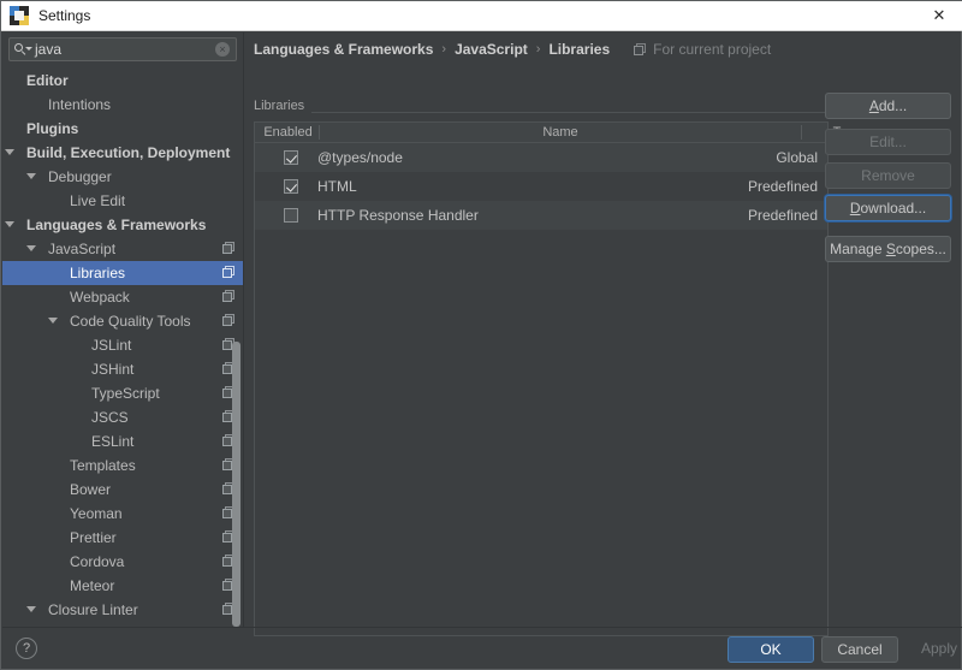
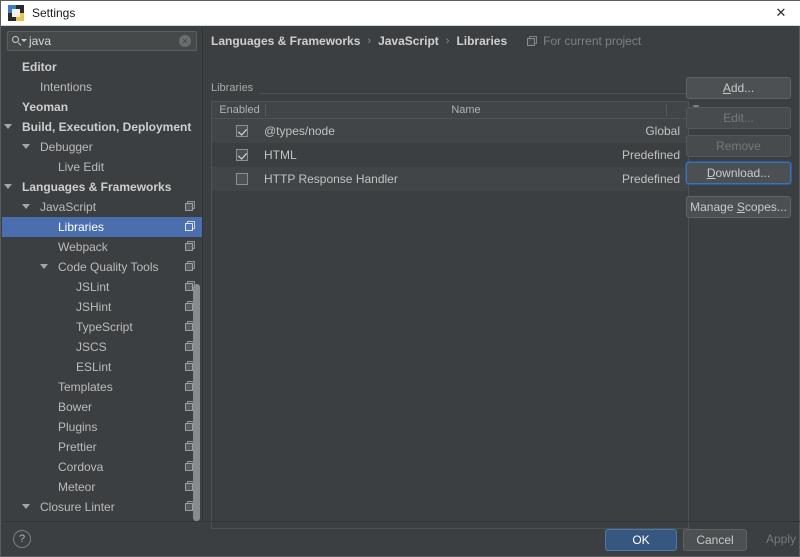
  Settings
  ✕
  java
  ×
  Editor
  Intentions
- Plugins
+ Yeoman
  Build, Execution, Deployment
  Debugger
  Live Edit
  Languages & Frameworks
  JavaScript
  Libraries
  Webpack
  Code Quality Tools
  JSLint
  JSHint
  TypeScript
  JSCS
  ESLint
  Templates
  Bower
- Yeoman
+ Plugins
  Prettier
  Cordova
  Meteor
  Closure Linter
  Languages & Frameworks
  ›
  JavaScript
  ›
  Libraries
  For current project
  Libraries
  Enabled
  Name
  @types/node
  Global
  HTML
  Predefined
  HTTP Response Handler
  Predefined
  Add...
  Edit...
  Remove
  Download...
  Manage Scopes...
  ?
  OK
  Cancel
  Apply
